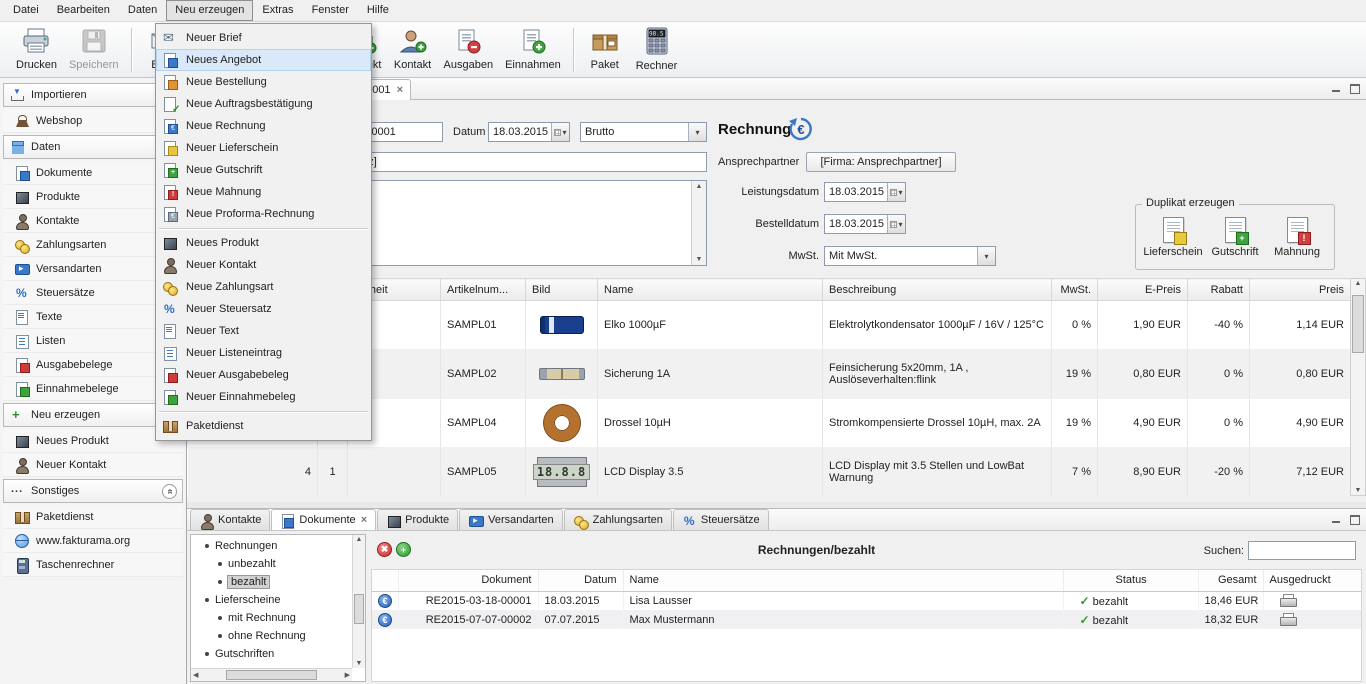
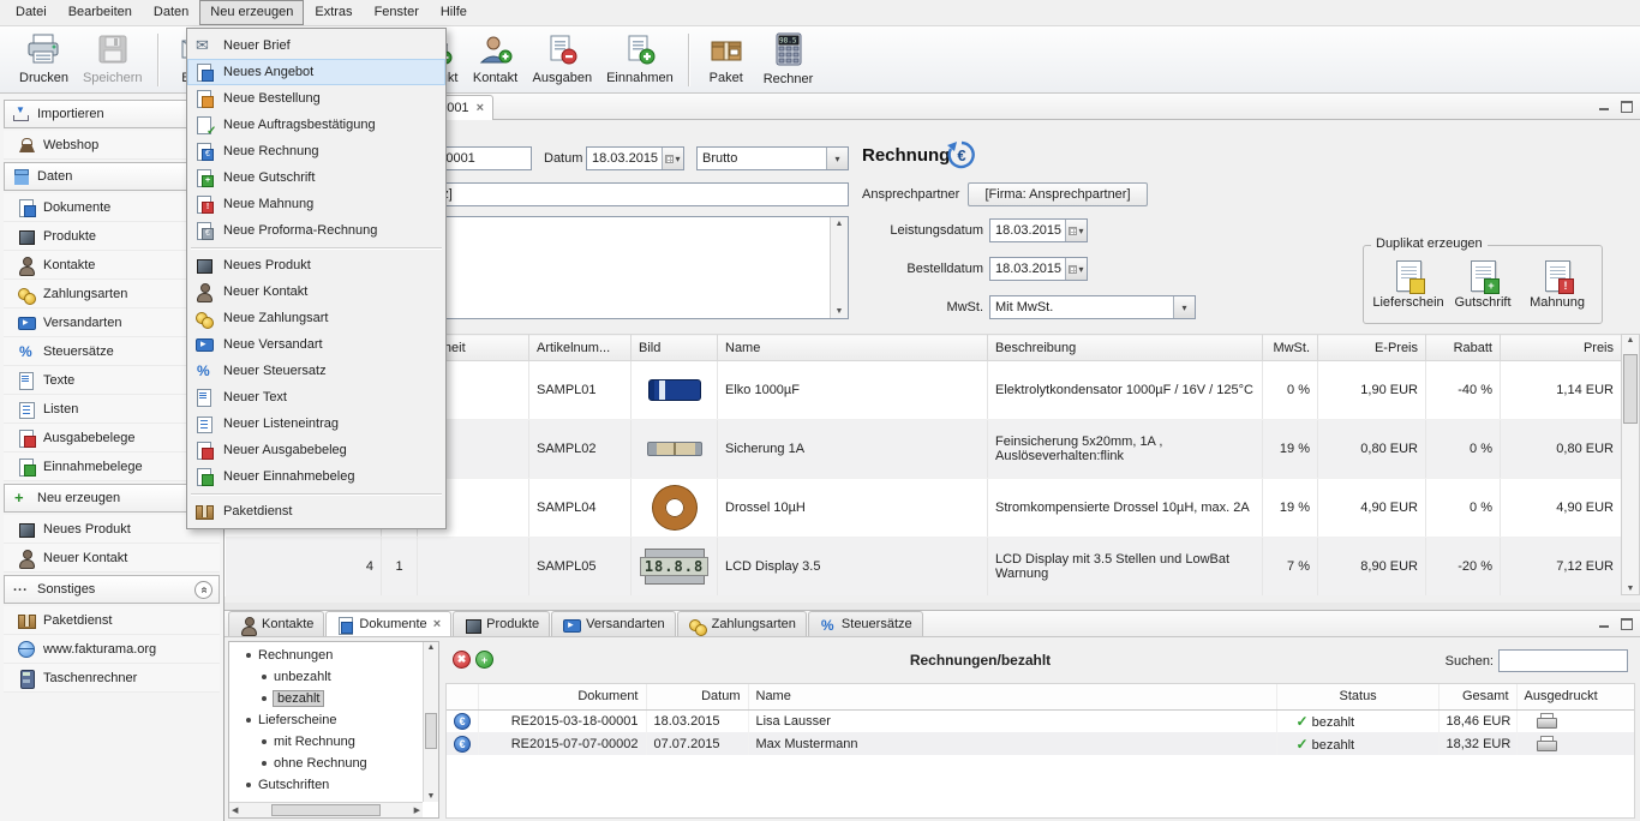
  Datei
  Bearbeiten
  Daten
  Neu erzeugen
  Extras
  Fenster
  Hilfe
  Drucken
  Speichern
  Kontakt
  Ausgaben
  Einnahmen
  Paket
  Rechner
  Importieren
  Webshop
  Daten
  Dokumente
  Produkte
  Kontakte
  Zahlungsarten
  Versandarten
  Steuersätze
  Texte
  Listen
  Ausgabebelege
  Einnahmebelege
  Neu erzeugen
  Neues Produkt
  Neuer Kontakt
  Sonstiges
  Paketdienst
  www.fakturama.org
  Taschenrechner
  ×
  Datum
  18.03.2015
  ▾
  Brutto
  ▾
  Rechnung
  €
  Ansprechpartner
  [Firma: Ansprechpartner]
  Leistungsdatum
  18.03.2015
  ▾
  Bestelldatum
  18.03.2015
  ▾
  MwSt.
  Mit MwSt.
  ▾
  Duplikat erzeugen
  Lieferschein
  Gutschrift
  Mahnung
  		heit	Artikelnum...	Bild	Name	Beschreibung	MwSt.	E-Preis	Rabatt	Preis
  			SAMPL01		Elko 1000µF	Elektrolytkondensator 1000µF / 16V / 125°C	0 %	1,90 EUR	-40 %	1,14 EUR
  			SAMPL02		Sicherung 1A	Feinsicherung 5x20mm, 1A , Auslöseverhalten:flink	19 %	0,80 EUR	0 %	0,80 EUR
  			SAMPL04		Drossel 10µH	Stromkompensierte Drossel 10µH, max. 2A	19 %	4,90 EUR	0 %	4,90 EUR
  4	1		SAMPL05	18.8.8	LCD Display 3.5	LCD Display mit 3.5 Stellen und LowBat Warnung	7 %	8,90 EUR	-20 %	7,12 EUR
  Kontakte
  Dokumente
  ×
  Produkte
  Versandarten
  Zahlungsarten
  Steuersätze
  Rechnungen
  unbezahlt
  bezahlt
  Lieferscheine
  mit Rechnung
  ohne Rechnung
  Gutschriften
  ✖
  +
  Rechnungen/bezahlt
  Suchen:
  	Dokument	Datum	Name	Status	Gesamt	Ausgedruckt
  €	RE2015-03-18-00001	18.03.2015	Lisa Lausser	✓ bezahlt	18,46 EUR
  €	RE2015-07-07-00002	07.07.2015	Max Mustermann	✓ bezahlt	18,32 EUR
  Neuer Brief
  Neues Angebot
  Neue Bestellung
  Neue Auftragsbestätigung
  Neue Rechnung
- Neuer Lieferschein
  Neue Gutschrift
  Neue Mahnung
  Neue Proforma-Rechnung
  Neues Produkt
  Neuer Kontakt
  Neue Zahlungsart
+ Neue Versandart
  Neuer Steuersatz
  Neuer Text
  Neuer Listeneintrag
  Neuer Ausgabebeleg
  Neuer Einnahmebeleg
  Paketdienst
